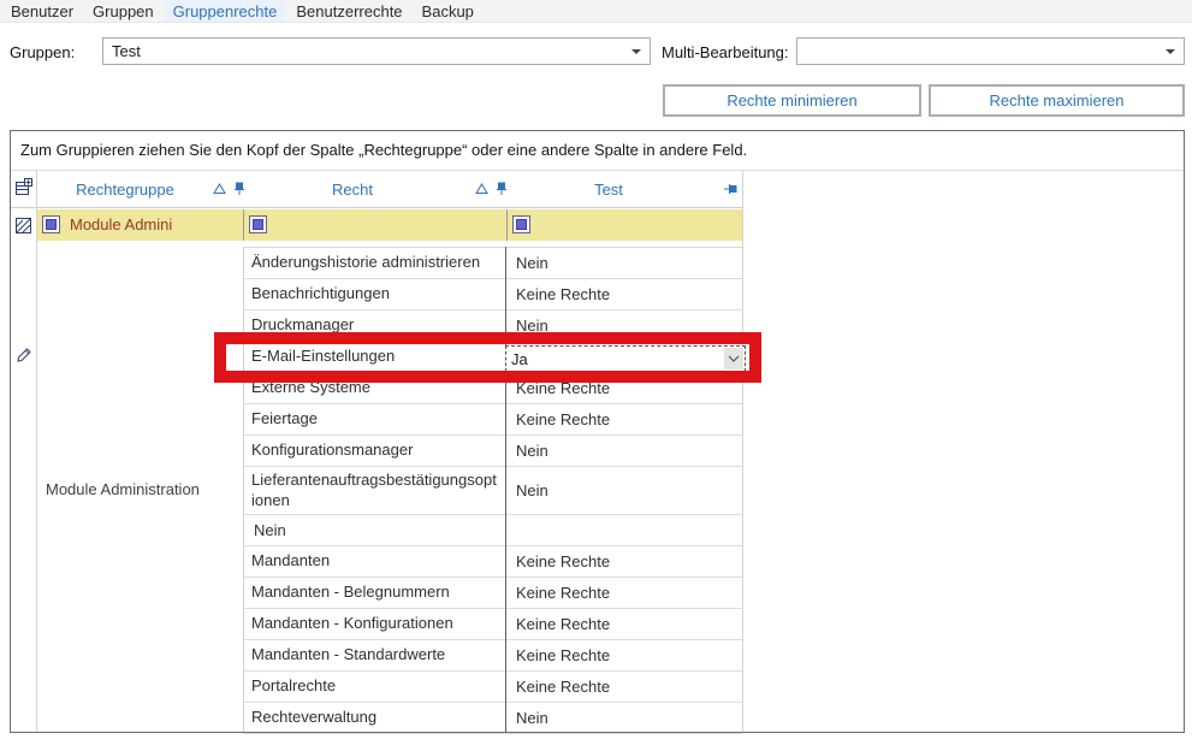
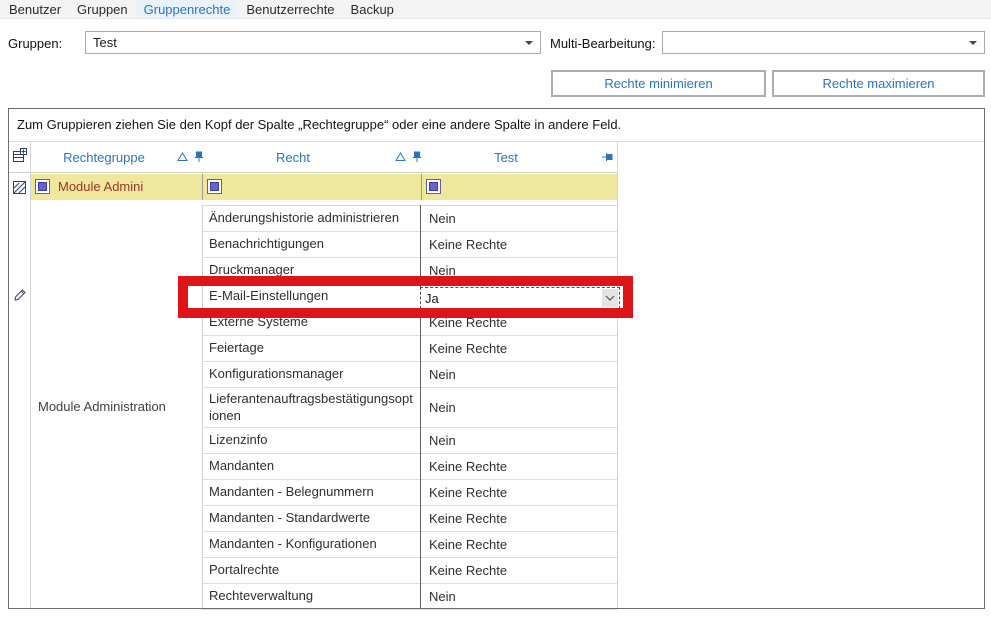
  Benutzer
  Gruppen
  Gruppenrechte
  Benutzerrechte
  Backup
  Gruppen:
  Test
  Multi-Bearbeitung:
  Rechte minimieren
  Rechte maximieren
  Zum Gruppieren ziehen Sie den Kopf der Spalte „Rechtegruppe“ oder eine andere Spalte in andere Feld.
  Rechtegruppe
  Recht
  Test
  Module Admini
  Module Administration
  Änderungshistorie administrieren
  Nein
  Benachrichtigungen
  Keine Rechte
  Druckmanager
  Nein
  E-Mail-Einstellungen
  Ja
  Externe Systeme
  Keine Rechte
  Feiertage
  Keine Rechte
  Konfigurationsmanager
  Nein
  Lieferantenauftragsbestätigungsoptionen
  Nein
+ Lizenzinfo
  Nein
  Mandanten
  Keine Rechte
  Mandanten - Belegnummern
  Keine Rechte
- Mandanten - Konfigurationen
+ Mandanten - Standardwerte
  Keine Rechte
- Mandanten - Standardwerte
+ Mandanten - Konfigurationen
  Keine Rechte
  Portalrechte
  Keine Rechte
  Rechteverwaltung
  Nein
